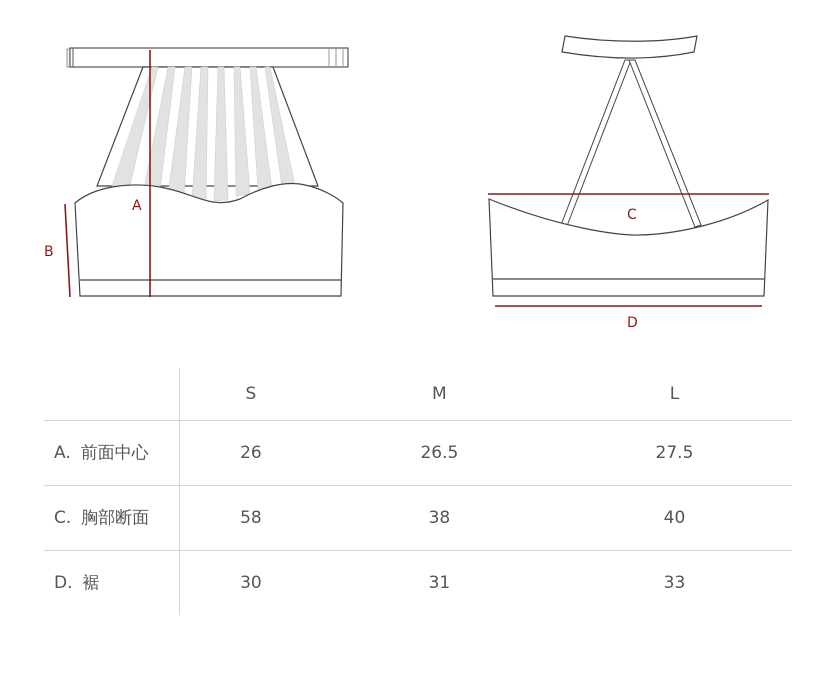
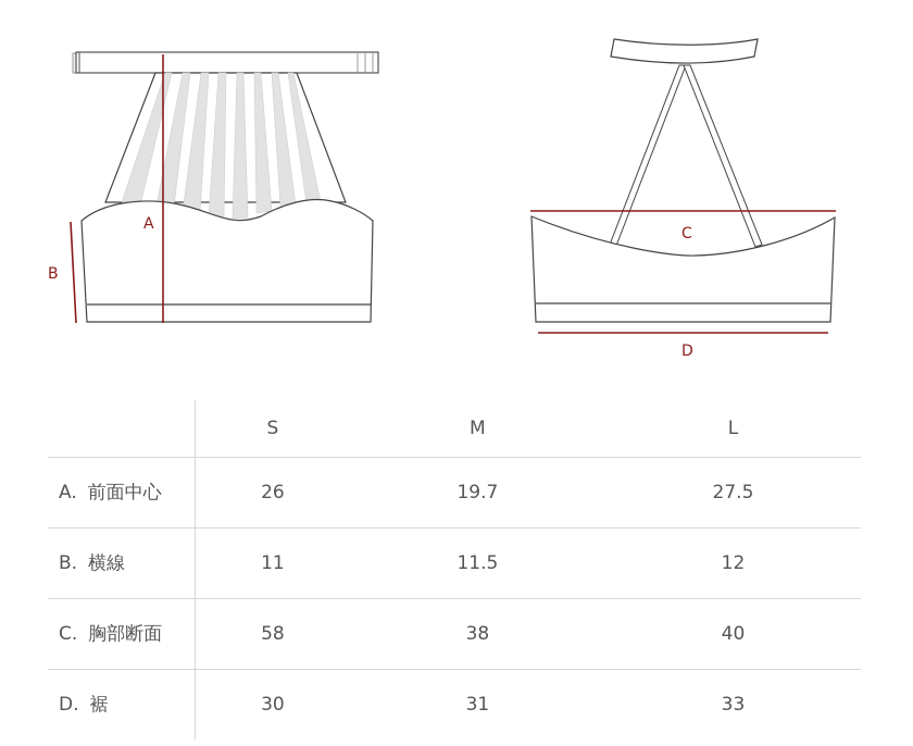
  A
  B
  C
  D
  	S	M	L
- A. 前面中心	26	26.5	27.5
+ A. 前面中心	26	19.7	27.5
+ B. 横線	11	11.5	12
  C. 胸部断面	58	38	40
  D. 裾	30	31	33
